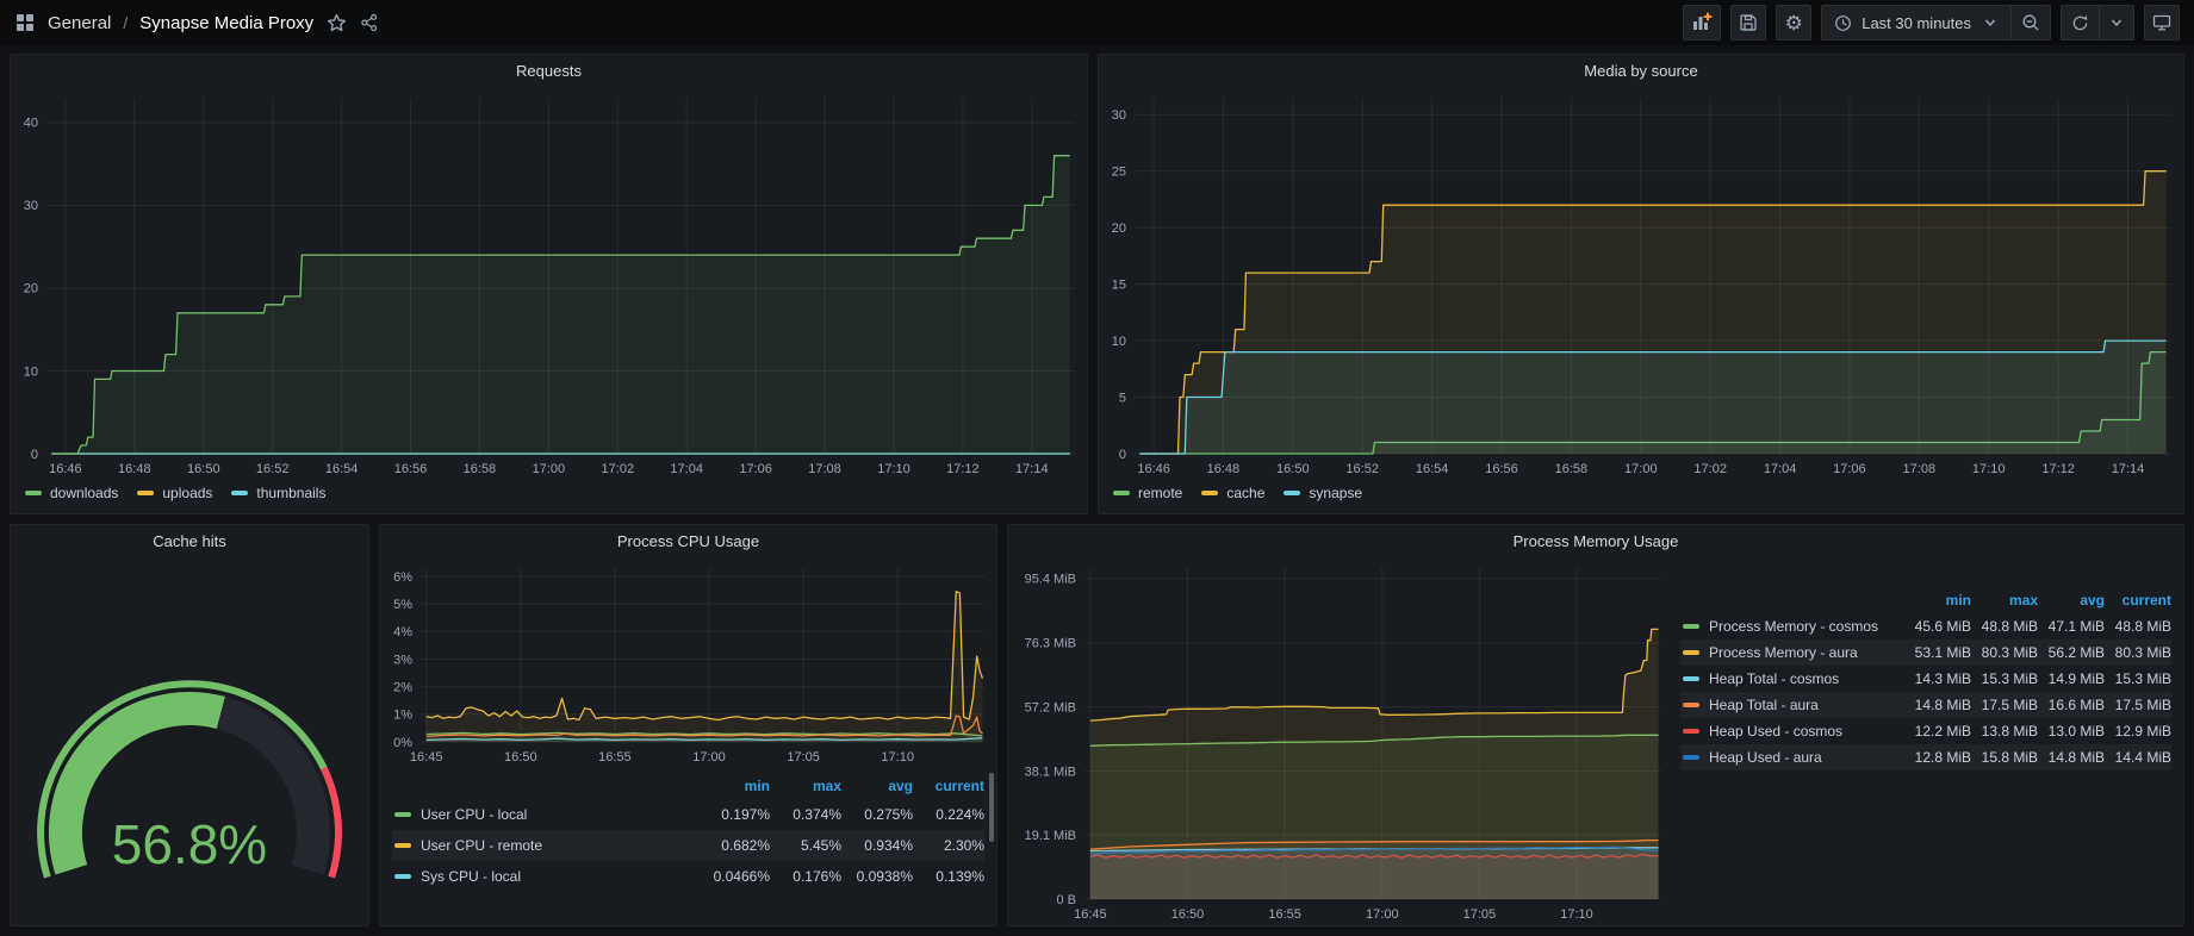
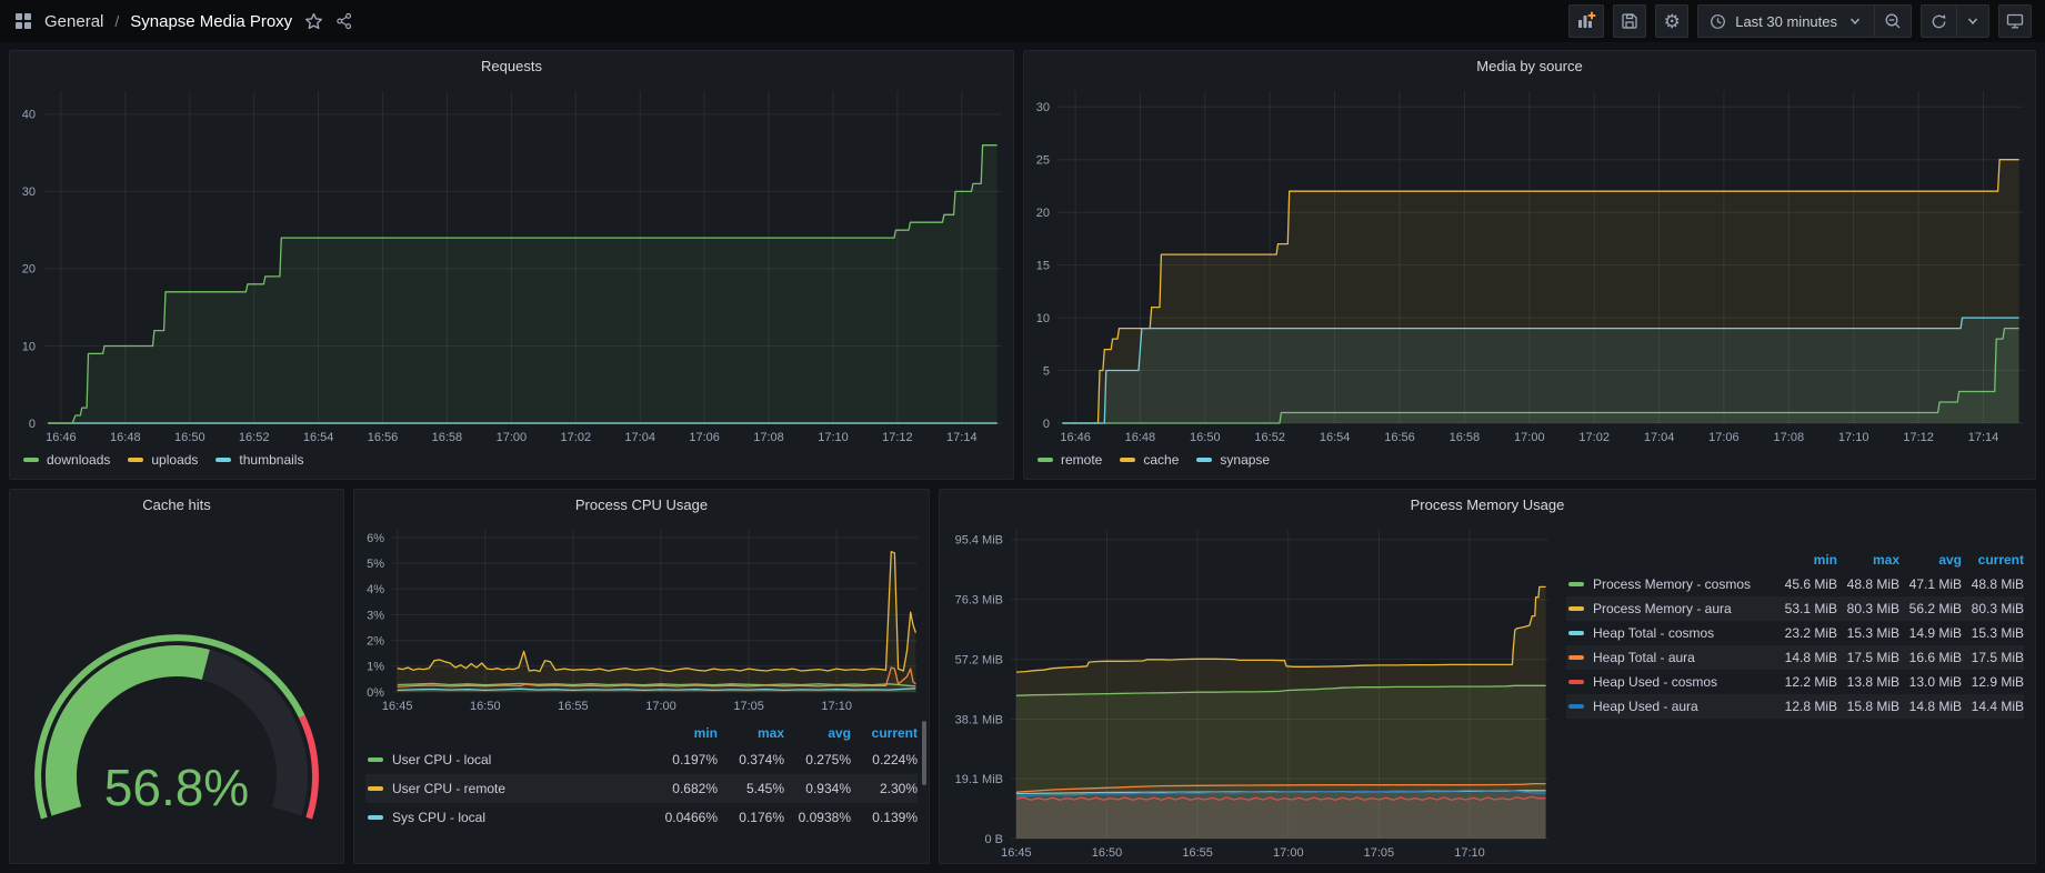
  General
  /
  Synapse Media Proxy
  ⚙
  Last 30 minutes
  Requests
  16:46
  16:48
  16:50
  16:52
  16:54
  16:56
  16:58
  17:00
  17:02
  17:04
  17:06
  17:08
  17:10
  17:12
  17:14
  0
  10
  20
  30
  40
  downloads
  uploads
  thumbnails
  Media by source
  16:46
  16:48
  16:50
  16:52
  16:54
  16:56
  16:58
  17:00
  17:02
  17:04
  17:06
  17:08
  17:10
  17:12
  17:14
  0
  5
  10
  15
  20
  25
  30
  remote
  cache
  synapse
  Cache hits
  56.8%
  Process CPU Usage
  16:45
  16:50
  16:55
  17:00
  17:05
  17:10
  0%
  1%
  2%
  3%
  4%
  5%
  6%
  min
  max
  avg
  current
  User CPU - local
  0.197%
  0.374%
  0.275%
  0.224%
  User CPU - remote
  0.682%
  5.45%
  0.934%
  2.30%
  Sys CPU - local
  0.0466%
  0.176%
  0.0938%
  0.139%
  Process Memory Usage
  16:45
  16:50
  16:55
  17:00
  17:05
  17:10
  0 B
  19.1 MiB
  38.1 MiB
  57.2 MiB
  76.3 MiB
  95.4 MiB
  min
  max
  avg
  current
  Process Memory - cosmos
  45.6 MiB
  48.8 MiB
  47.1 MiB
  48.8 MiB
  Process Memory - aura
  53.1 MiB
  80.3 MiB
  56.2 MiB
  80.3 MiB
  Heap Total - cosmos
- 14.3 MiB
+ 23.2 MiB
  15.3 MiB
  14.9 MiB
  15.3 MiB
  Heap Total - aura
  14.8 MiB
  17.5 MiB
  16.6 MiB
  17.5 MiB
  Heap Used - cosmos
  12.2 MiB
  13.8 MiB
  13.0 MiB
  12.9 MiB
  Heap Used - aura
  12.8 MiB
  15.8 MiB
  14.8 MiB
  14.4 MiB
